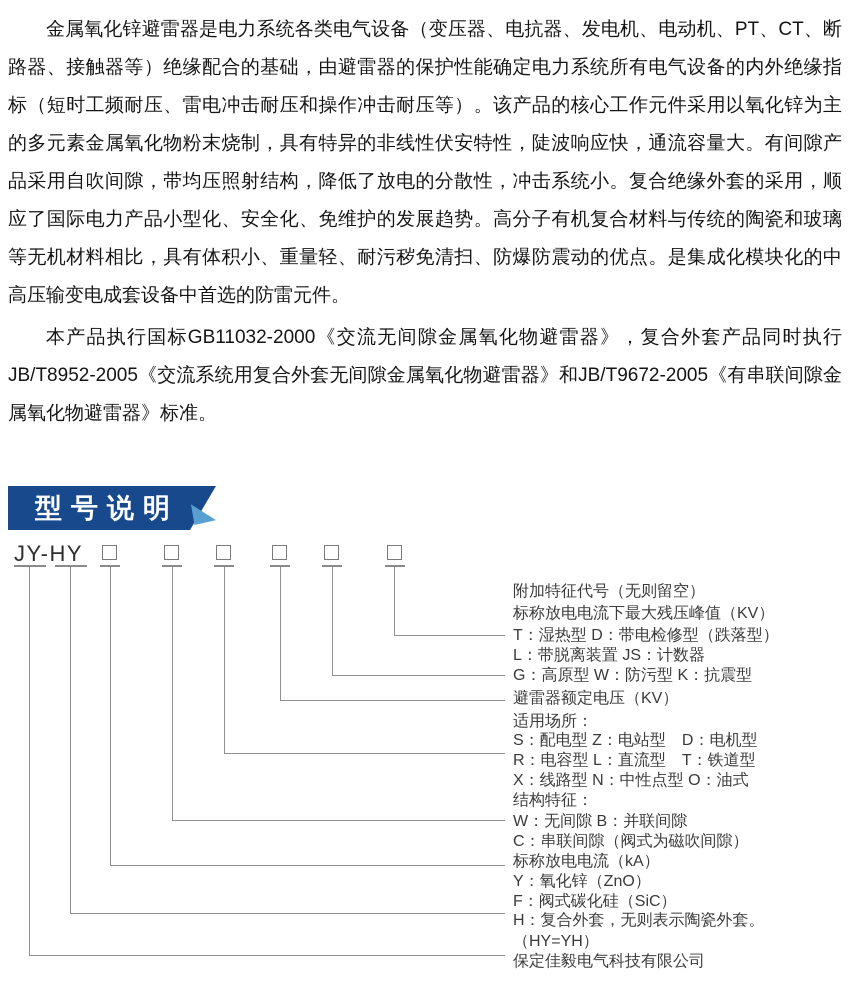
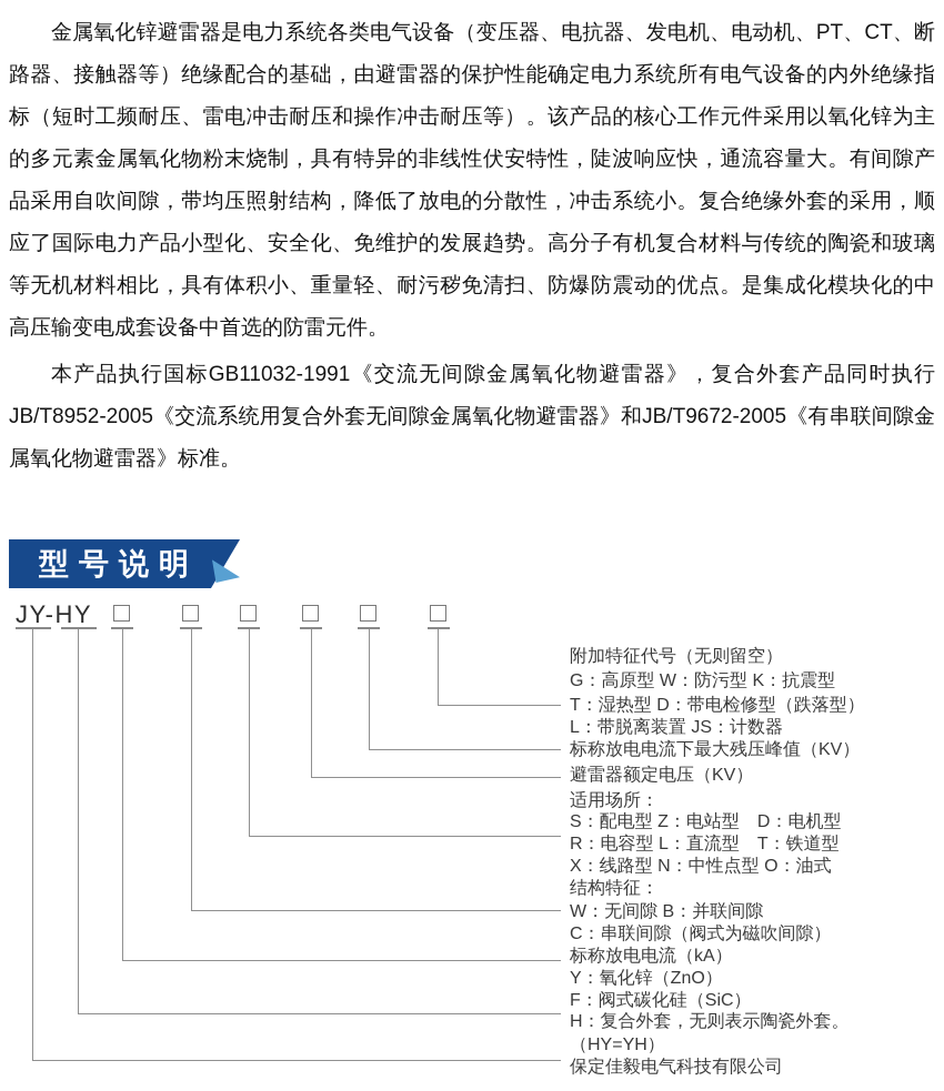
  金属氧化锌避雷器是电力系统各类电气设备（变压器、电抗器、发电机、电动机、PT、CT、断路器、接触器等）绝缘配合的基础，由避雷器的保护性能确定电力系统所有电气设备的内外绝缘指标（短时工频耐压、雷电冲击耐压和操作冲击耐压等）。该产品的核心工作元件采用以氧化锌为主的多元素金属氧化物粉末烧制，具有特异的非线性伏安特性，陡波响应快，通流容量大。有间隙产品采用自吹间隙，带均压照射结构，降低了放电的分散性，冲击系统小。复合绝缘外套的采用，顺应了国际电力产品小型化、安全化、免维护的发展趋势。高分子有机复合材料与传统的陶瓷和玻璃等无机材料相比，具有体积小、重量轻、耐污秽免清扫、防爆防震动的优点。是集成化模块化的中高压输变电成套设备中首选的防雷元件。
- 本产品执行国标GB11032-2000《交流无间隙金属氧化物避雷器》，复合外套产品同时执行JB/T8952-2005《交流系统用复合外套无间隙金属氧化物避雷器》和JB/T9672-2005《有串联间隙金属氧化物避雷器》标准。
+ 本产品执行国标GB11032-1991《交流无间隙金属氧化物避雷器》，复合外套产品同时执行JB/T8952-2005《交流系统用复合外套无间隙金属氧化物避雷器》和JB/T9672-2005《有串联间隙金属氧化物避雷器》标准。
  型号说明
  JY-HY
  附加特征代号（无则留空）
- 标称放电电流下最大残压峰值（KV）
+ G：高原型 W：防污型 K：抗震型
  T：湿热型 D：带电检修型（跌落型）
  L：带脱离装置 JS：计数器
- G：高原型 W：防污型 K：抗震型
+ 标称放电电流下最大残压峰值（KV）
  避雷器额定电压（KV）
  适用场所：
  S：配电型 Z：电站型 D：电机型
  R：电容型 L：直流型 T：铁道型
  X：线路型 N：中性点型 O：油式
  结构特征：
  W：无间隙 B：并联间隙
  C：串联间隙（阀式为磁吹间隙）
  标称放电电流（kA）
  Y：氧化锌（ZnO）
  F：阀式碳化硅（SiC）
  H：复合外套，无则表示陶瓷外套。
  （HY=YH）
  保定佳毅电气科技有限公司
